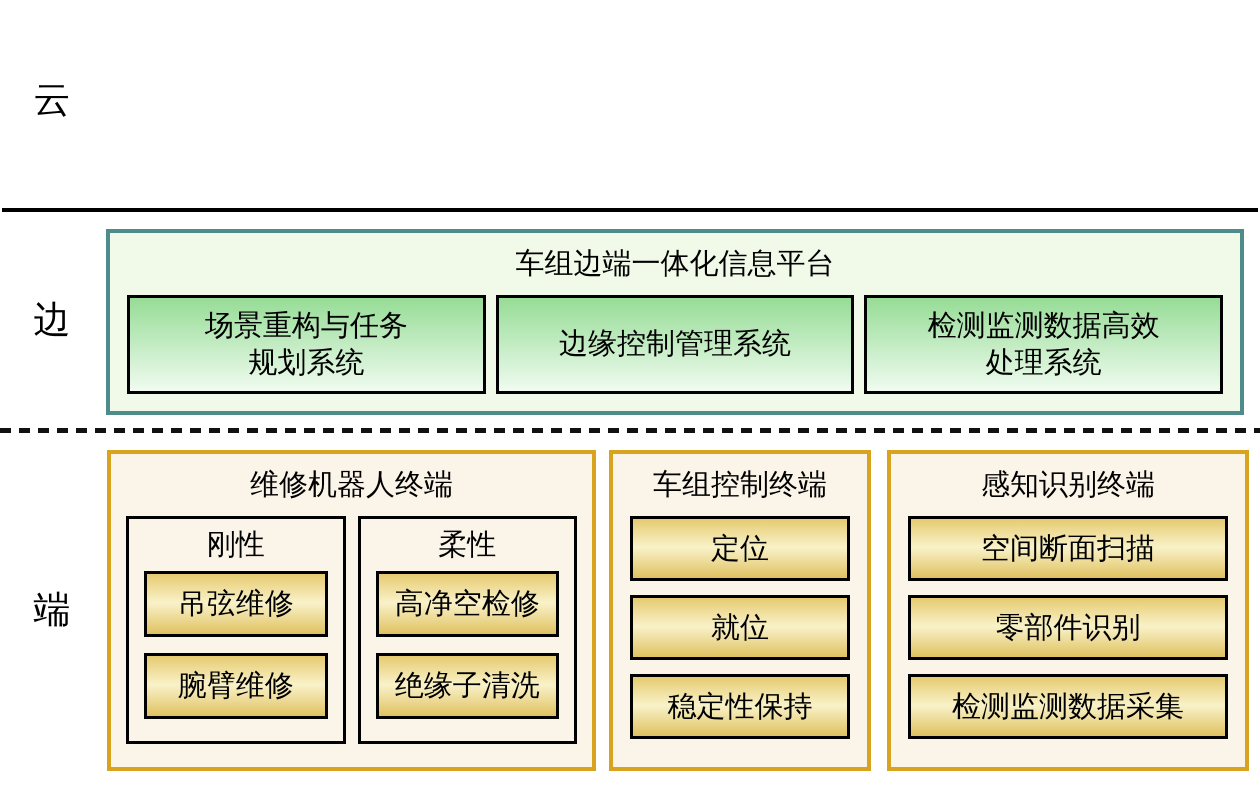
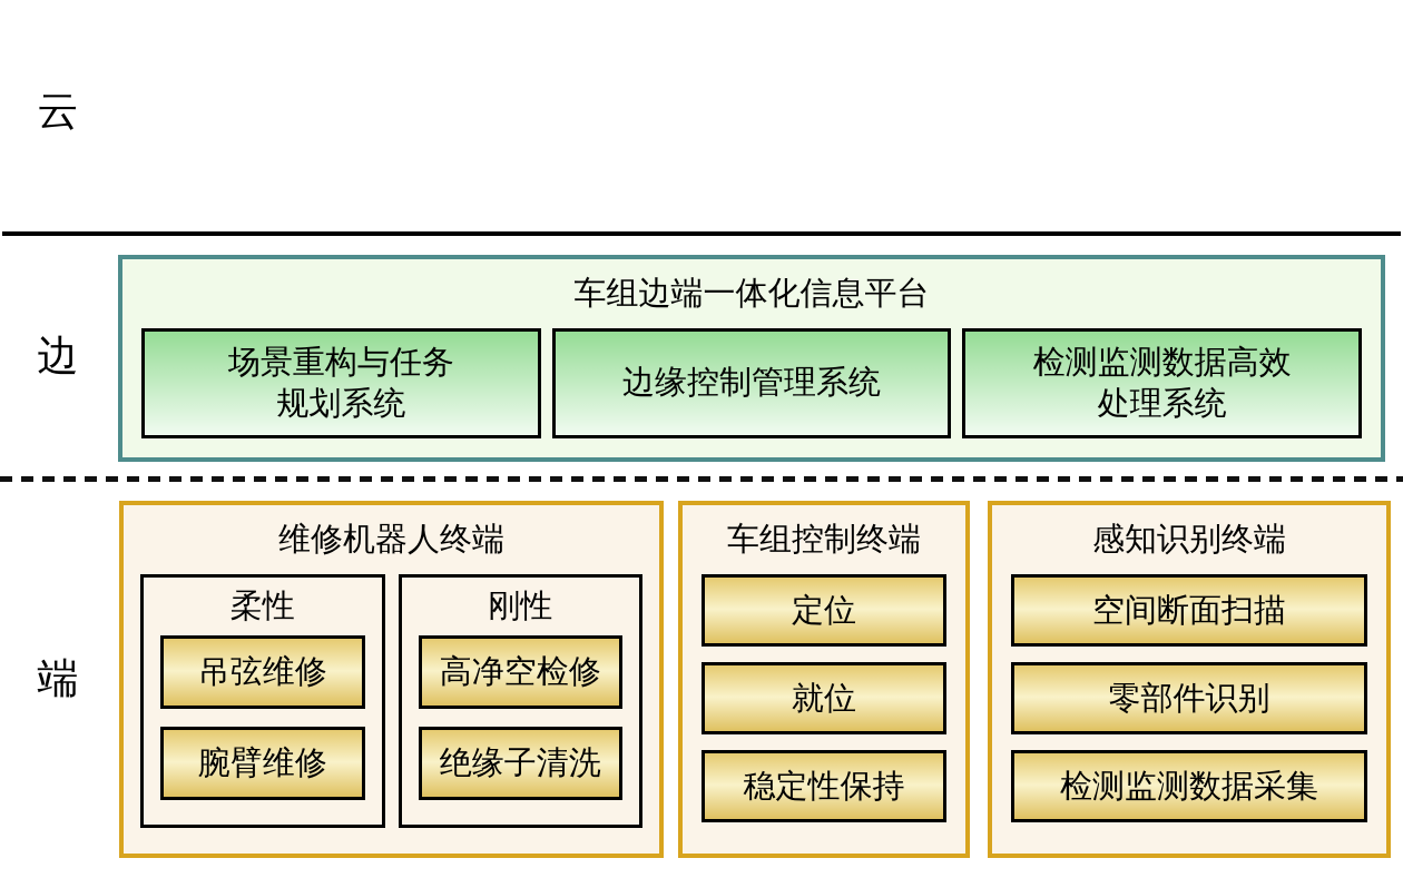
  云
  边
  端
  车组边端一体化信息平台
  场景重构与任务
  规划系统
  边缘控制管理系统
  检测监测数据高效
  处理系统
  维修机器人终端
- 刚性
+ 柔性
  吊弦维修
  腕臂维修
- 柔性
+ 刚性
  高净空检修
  绝缘子清洗
  车组控制终端
  定位
  就位
  稳定性保持
  感知识别终端
  空间断面扫描
  零部件识别
  检测监测数据采集
